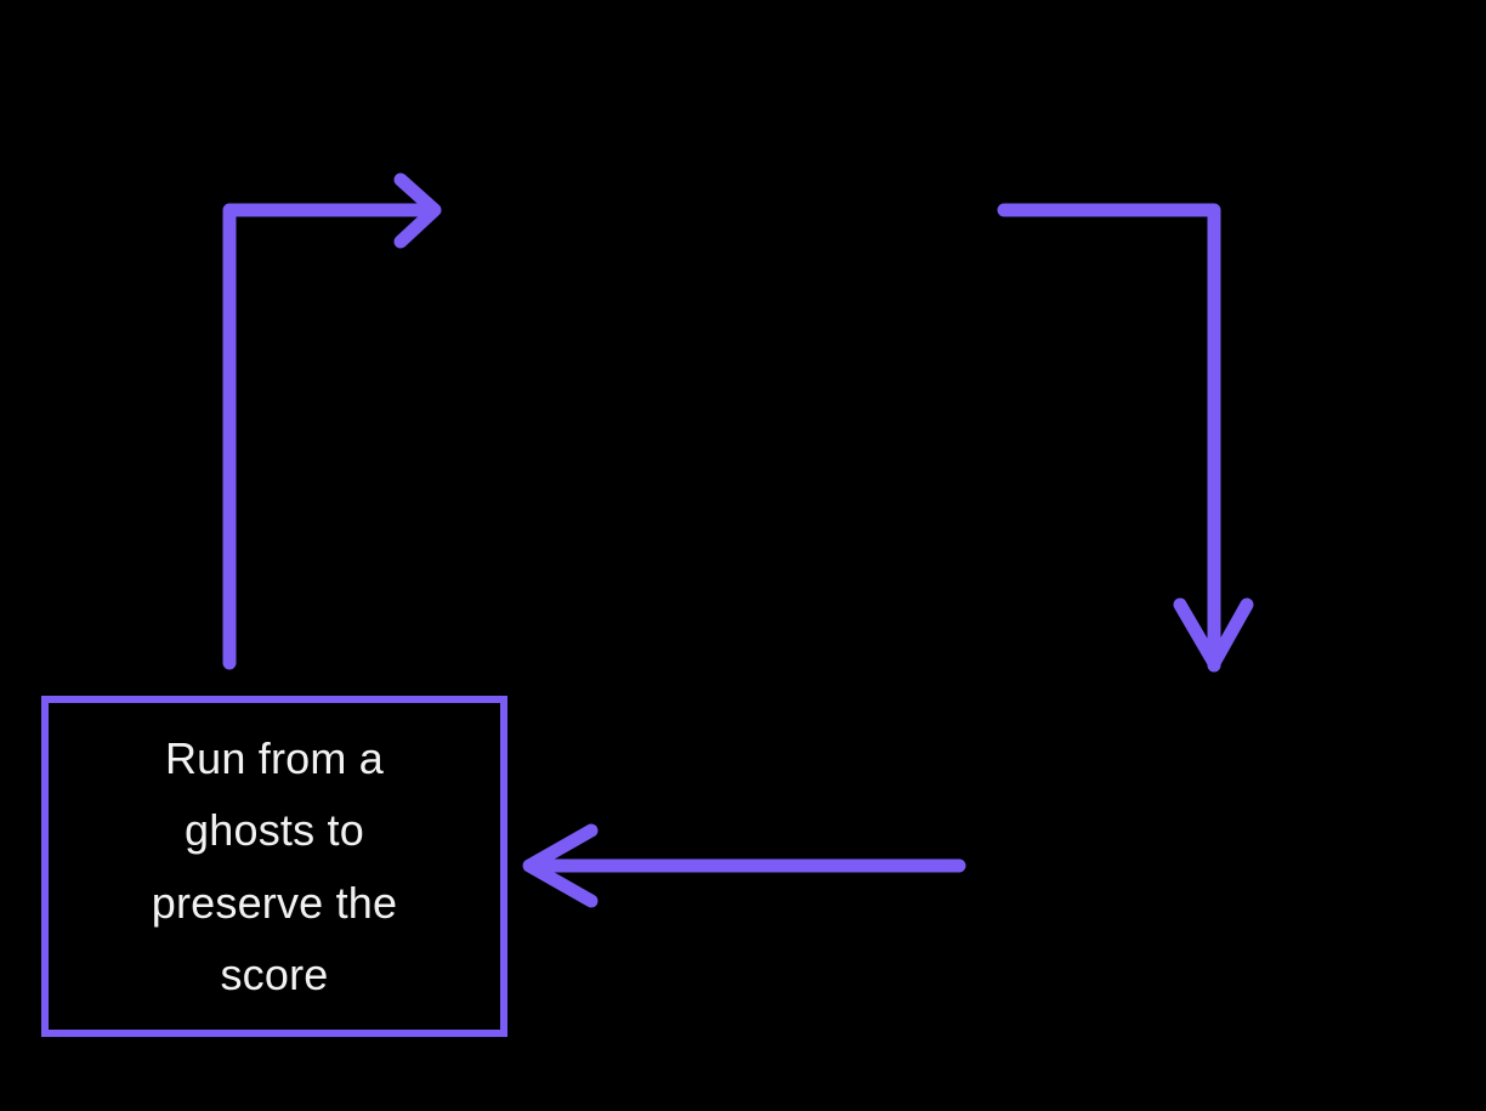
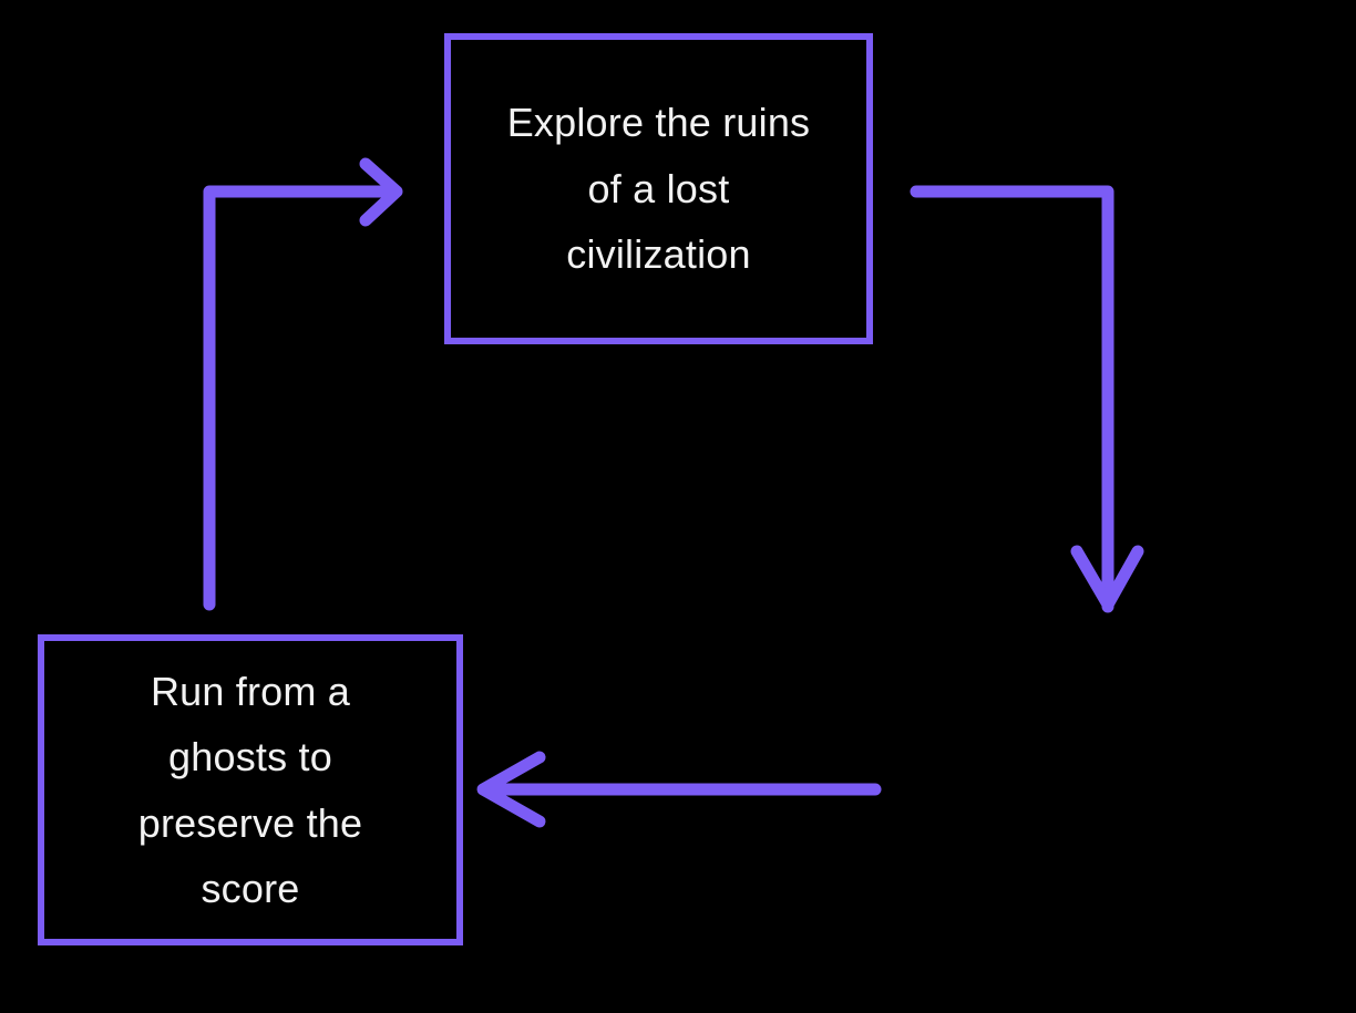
+ Explore the ruins
+ of a lost
+ civilization
  Run from a
  ghosts to
  preserve the
  score
